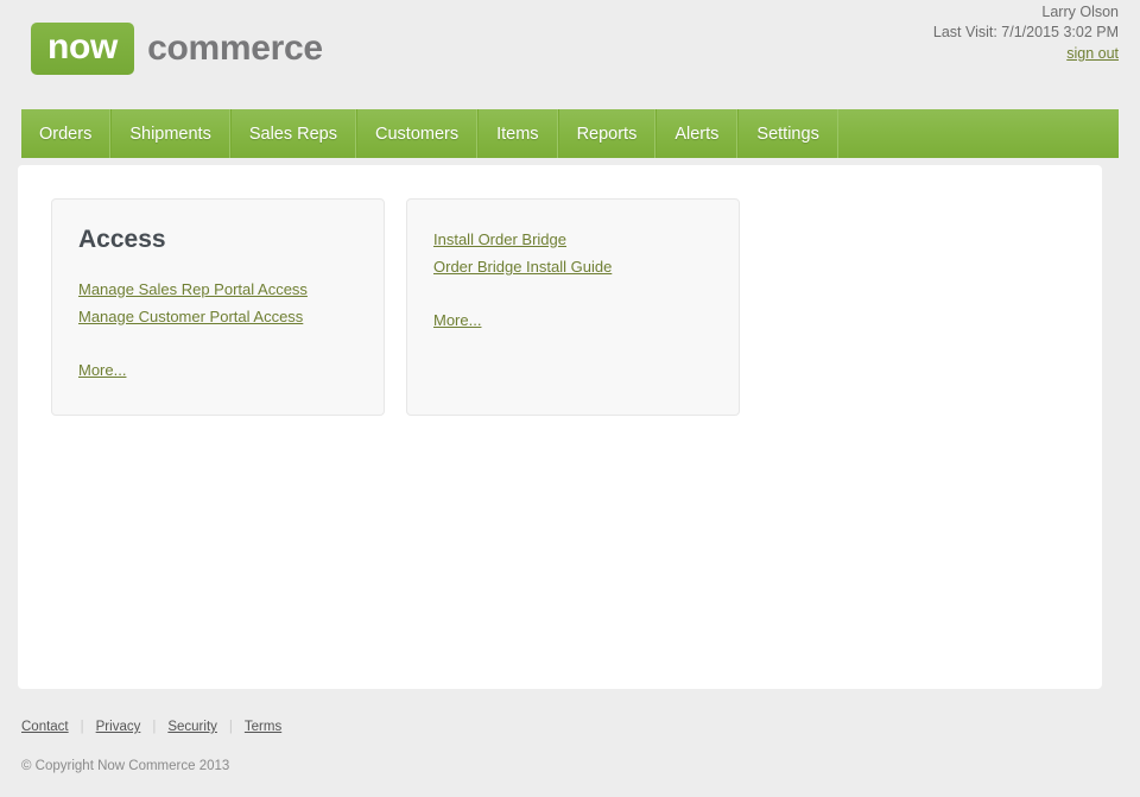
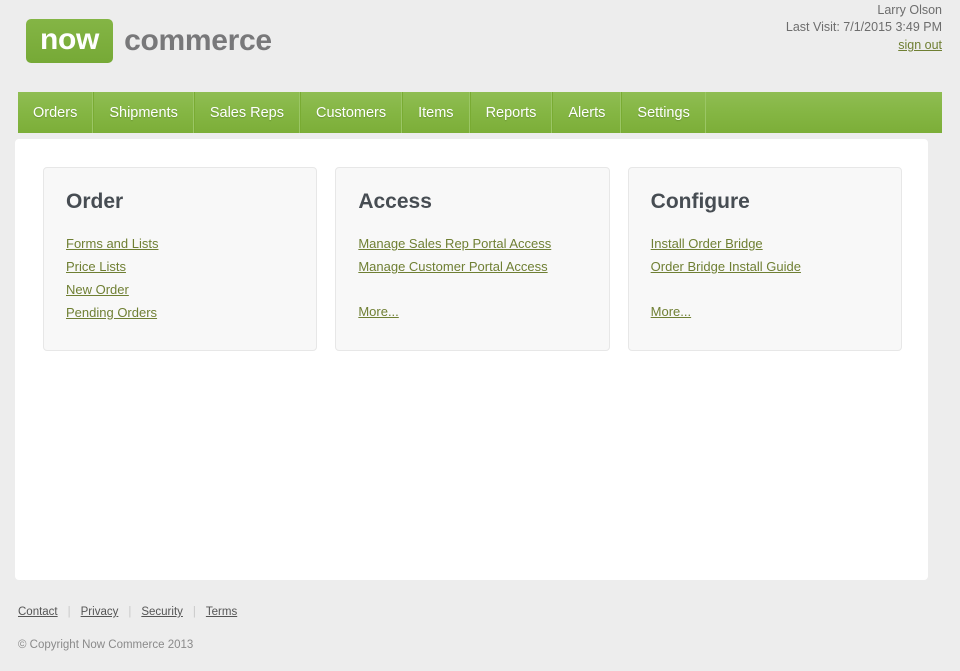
  now
  commerce
  Larry Olson
- Last Visit: 7/1/2015 3:02 PM
+ Last Visit: 7/1/2015 3:49 PM
  sign out
  Orders
  Shipments
  Sales Reps
  Customers
  Items
  Reports
  Alerts
  Settings
+ Order
+ Forms and Lists
+ Price Lists
+ New Order
+ Pending Orders
  Access
  Manage Sales Rep Portal Access
  Manage Customer Portal Access
  More...
+ Configure
  Install Order Bridge
  Order Bridge Install Guide
  More...
  Contact
  Privacy
  Security
  |
  Terms
  © Copyright Now Commerce 2013
